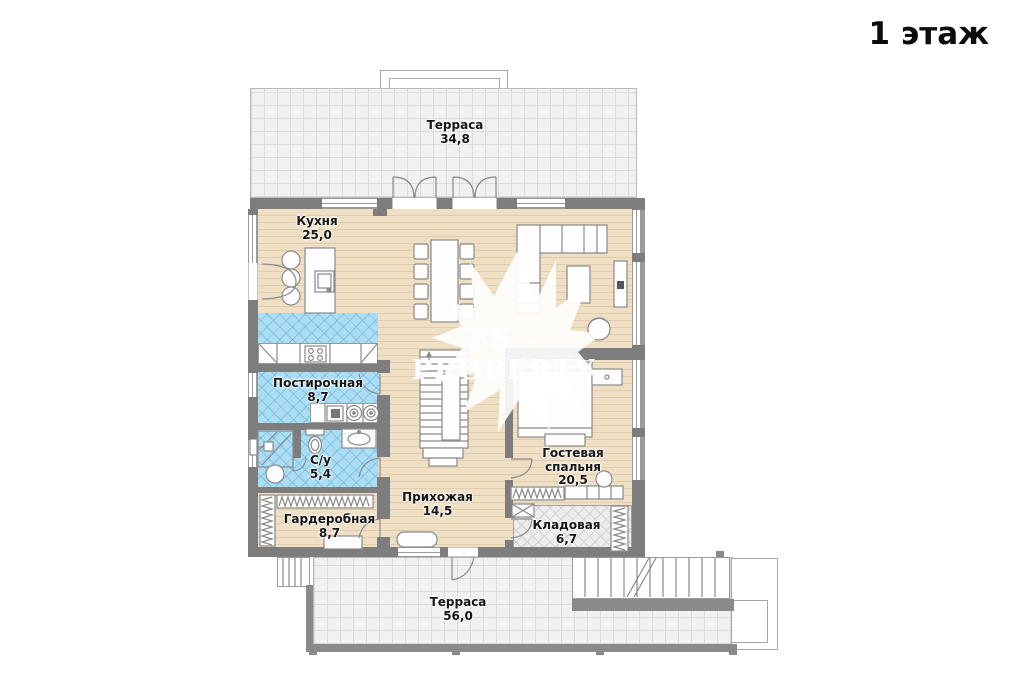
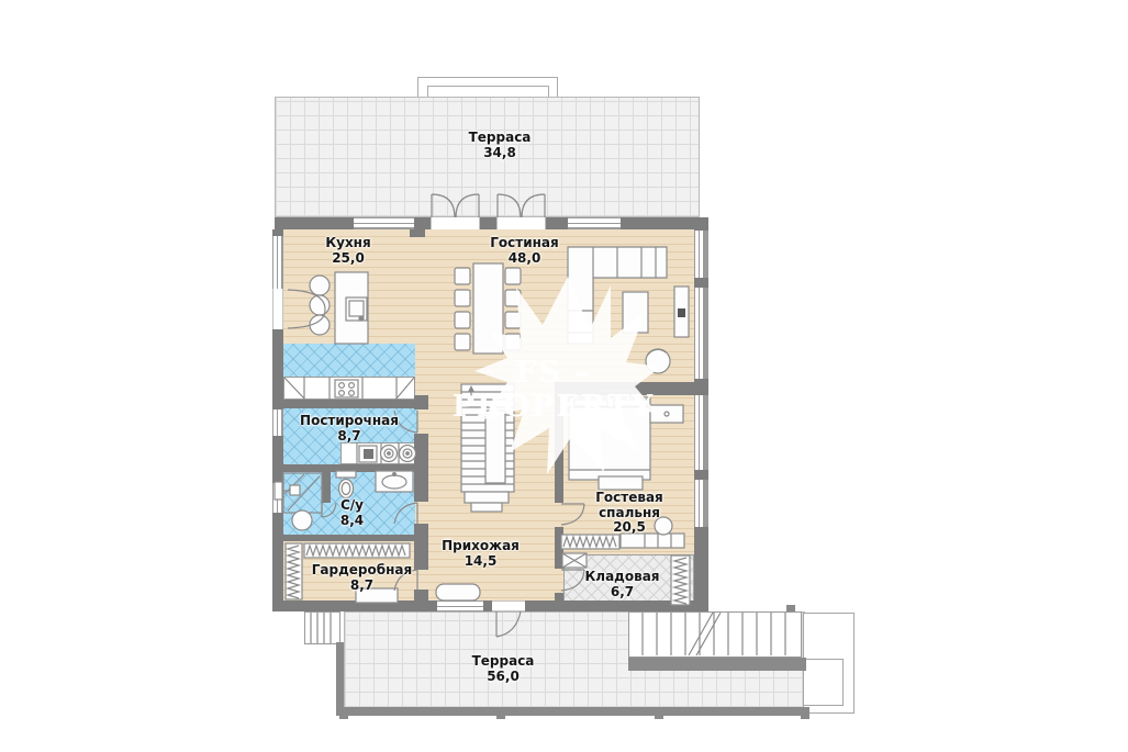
- 1 этаж
  PROPERTY
  Терраса
  34,8
  Кухня
  25,0
+ Гостиная
+ 48,0
  Постирочная
  8,7
  С/у
- 5,4
+ 8,4
  Гостевая спальня
  20,5
  Прихожая
  14,5
  Гардеробная
  8,7
  Кладовая
  6,7
  Терраса
  56,0
